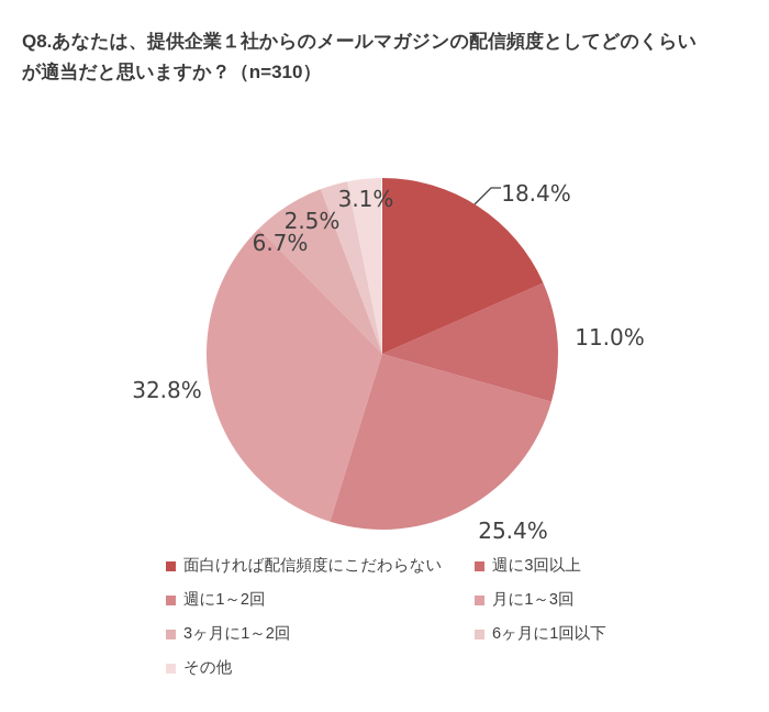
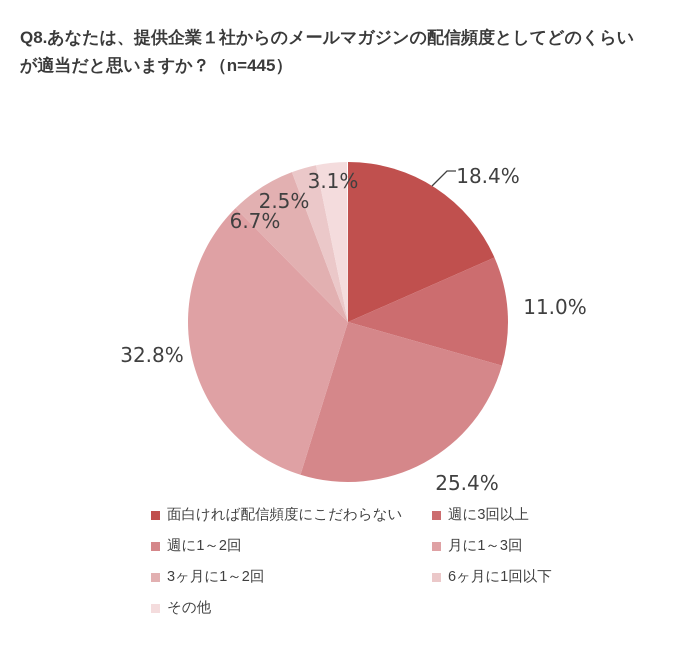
  Q8.あなたは、提供企業１社からのメールマガジンの配信頻度としてどのくらい
- が適当だと思いますか？（n=310）
+ が適当だと思いますか？（n=445）
  18.4%
  11.0%
  25.4%
  32.8%
  6.7%
  2.5%
  3.1%
  面白ければ配信頻度にこだわらない
  週に3回以上
  週に1～2回
  月に1～3回
  3ヶ月に1～2回
  6ヶ月に1回以下
  その他
